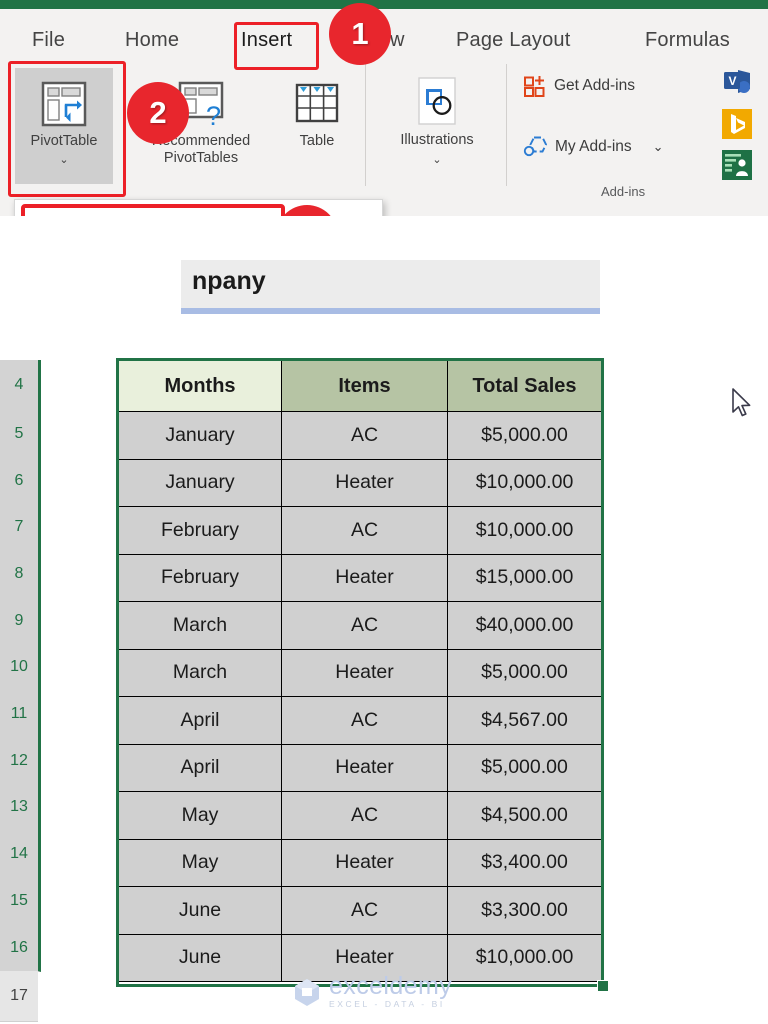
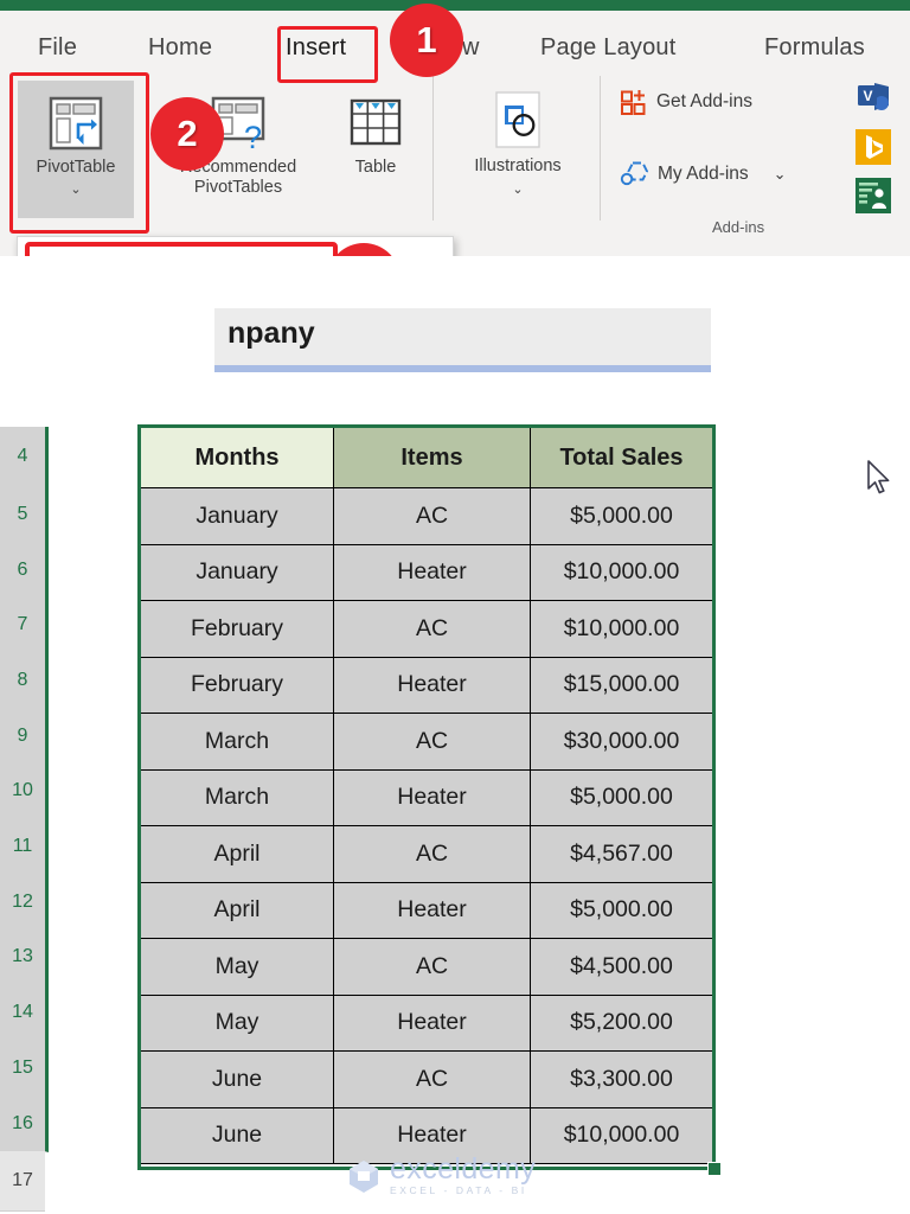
  File
  Home
  Insert
  w
  Page Layout
  Formulas
  PivotTable
  ⌄
  ?
  commended
  PivotTables
  Table
  Illustrations
  ⌄
  Get Add-ins
  My Add-ins
  ⌄
  Add-ins
  V
  1
  2
  4
  5
  6
  7
  8
  9
  10
  11
  12
  13
  14
  15
  16
  17
  npany
  Months	Items	Total Sales
  January	AC	$5,000.00
  January	Heater	$10,000.00
  February	AC	$10,000.00
  February	Heater	$15,000.00
- March	AC	$40,000.00
+ March	AC	$30,000.00
  March	Heater	$5,000.00
  April	AC	$4,567.00
  April	Heater	$5,000.00
  May	AC	$4,500.00
- May	Heater	$3,400.00
+ May	Heater	$5,200.00
  June	AC	$3,300.00
  June	Heater	$10,000.00
  exceldemy
  EXCEL - DATA - BI
